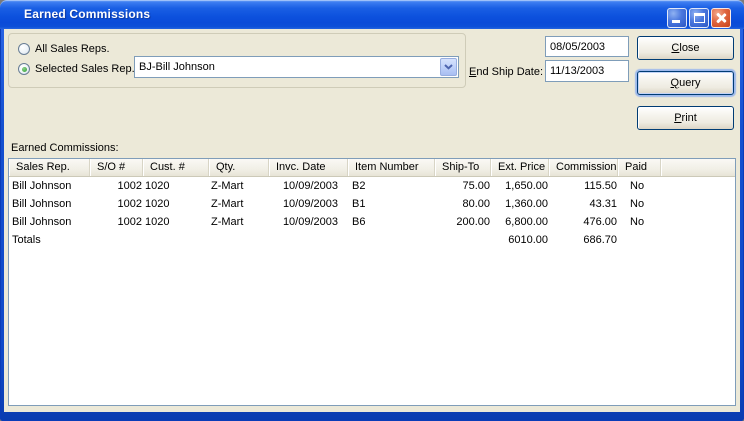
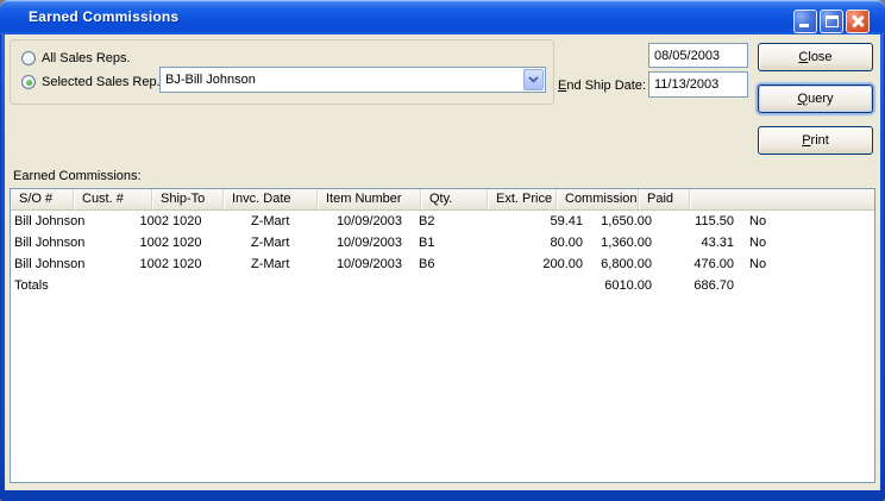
  Earned Commissions
  All Sales Reps.
  Selected Sales Rep
  BJ-Bill Johnson
  08/05/2003
  End Ship Date:
  11/13/2003
  Close
  Query
  Print
  Earned Commissions:
- Sales Rep.
  S/O #
  Cust. #
- Qty.
+ Ship-To
  Invc. Date
  Item Number
- Ship-To
+ Qty.
  Ext. Price
  Commission
  Paid
  Bill Johnson
  1002
  1020
  Z-Mart
  10/09/2003
  B2
- 75.00
+ 59.41
  1,650.00
  115.50
  No
  Bill Johnson
  1002
  1020
  Z-Mart
  10/09/2003
  B1
  80.00
  1,360.00
  43.31
  No
  Bill Johnson
  1002
  1020
  Z-Mart
  10/09/2003
  B6
  200.00
  6,800.00
  476.00
  No
  Totals
  6010.00
  686.70
